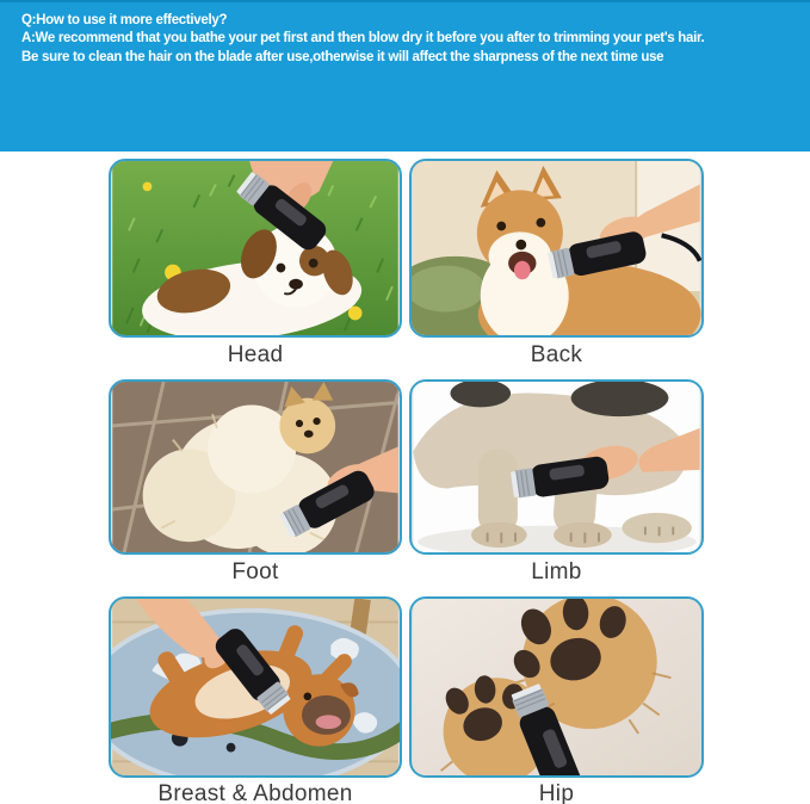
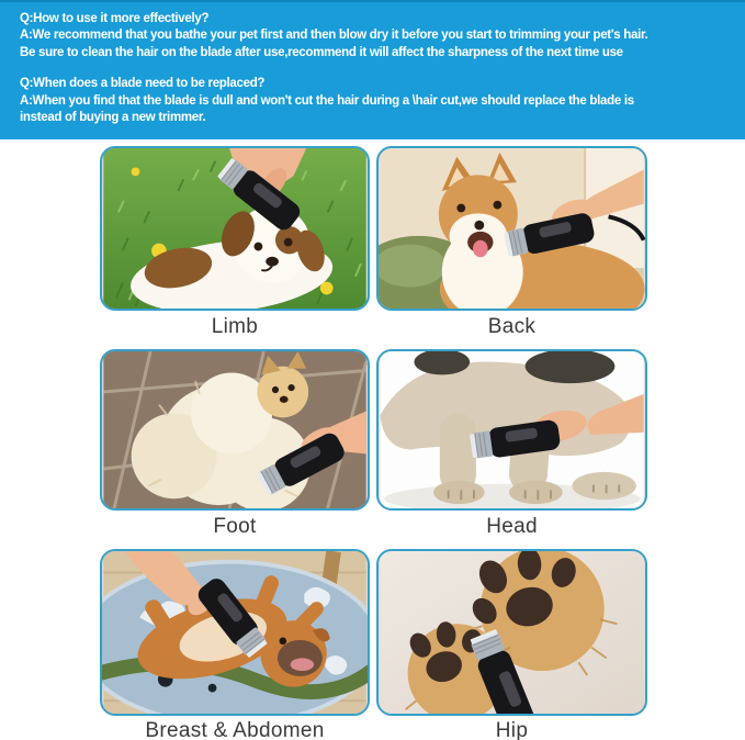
  Q:How to use it more effectively?
- A:We recommend that you bathe your pet first and then blow dry it before you after to trimming your pet's hair.
+ A:We recommend that you bathe your pet first and then blow dry it before you start to trimming your pet's hair.
- Be sure to clean the hair on the blade after use,otherwise it will affect the sharpness of the next time use
+ Be sure to clean the hair on the blade after use,recommend it will affect the sharpness of the next time use
+ Q:When does a blade need to be replaced?
+ A:When you find that the blade is dull and won't cut the hair during a \hair cut,we should replace the blade is
+ instead of buying a new trimmer.
- Head
+ Limb
  Back
  Foot
- Limb
+ Head
  Breast & Abdomen
  Hip
